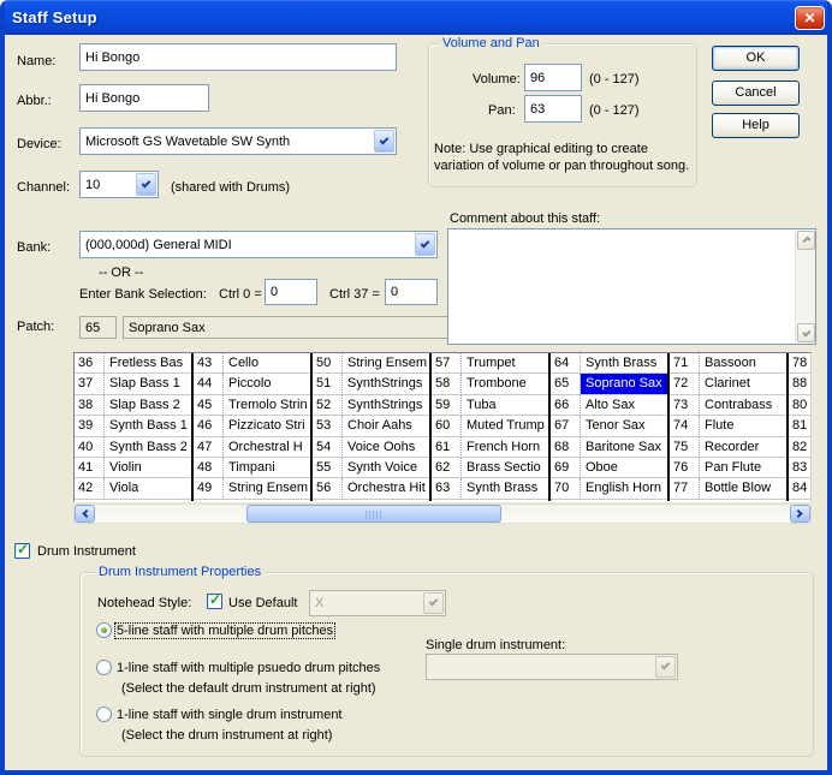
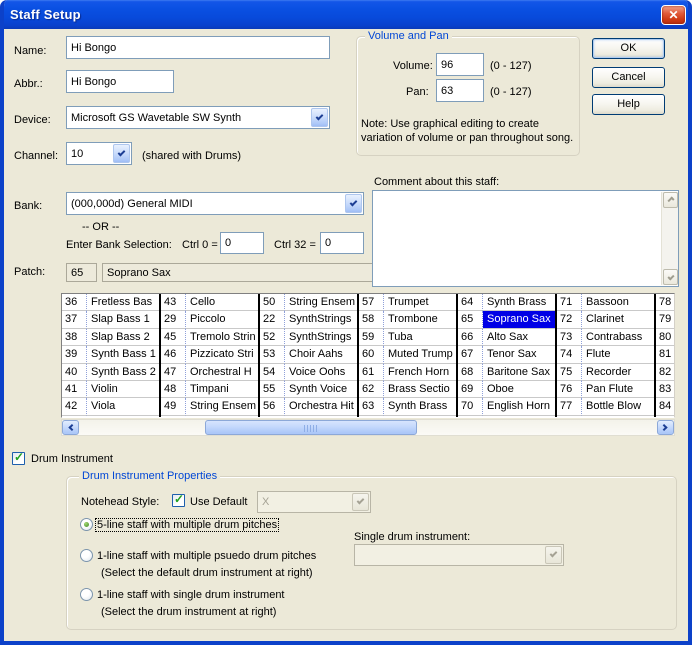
  Staff Setup
  ✕
  Name:
  Hi Bongo
  Abbr.:
  Hi Bongo
  Device:
  Microsoft GS Wavetable SW Synth
  Channel:
  10
  (shared with Drums)
  Volume and Pan
  Volume:
  96
  (0 - 127)
  Pan:
  63
  (0 - 127)
  Note: Use graphical editing to create
  variation of volume or pan throughout song.
  OK
  Cancel
  Help
  Bank:
  (000,000d) General MIDI
  -- OR --
  Enter Bank Selection:
  Ctrl 0 =
  0
- Ctrl 37 =
+ Ctrl 32 =
  0
  Patch:
  65
  Soprano Sax
  Comment about this staff:
  36
  Fretless Bas
  37
  Slap Bass 1
  38
  Slap Bass 2
  39
  Synth Bass 1
  40
  Synth Bass 2
  41
  Violin
  42
  Viola
  43
  Cello
- 44
+ 29
  Piccolo
  45
  Tremolo Strin
  46
  Pizzicato Stri
  47
  Orchestral H
  48
  Timpani
  49
  String Ensem
  50
  String Ensem
- 51
+ 22
  SynthStrings
  52
  SynthStrings
  53
  Choir Aahs
  54
  Voice Oohs
  55
  Synth Voice
  56
  Orchestra Hit
  57
  Trumpet
  58
  Trombone
  59
  Tuba
  60
  Muted Trump
  61
  French Horn
  62
  Brass Sectio
  63
  Synth Brass
  64
  Synth Brass
  65
  Soprano Sax
  66
  Alto Sax
  67
  Tenor Sax
  68
  Baritone Sax
  69
  Oboe
  70
  English Horn
  71
  Bassoon
  72
  Clarinet
  73
  Contrabass
  74
  Flute
  75
  Recorder
  76
  Pan Flute
  77
  Bottle Blow
  78
- 88
+ 79
  80
  81
  82
  83
  84
  Drum Instrument
  Drum Instrument Properties
  Notehead Style:
  Use Default
  X
  5-line staff with multiple drum pitches
  1-line staff with multiple psuedo drum pitches
  (Select the default drum instrument at right)
  1-line staff with single drum instrument
  (Select the drum instrument at right)
  Single drum instrument:
